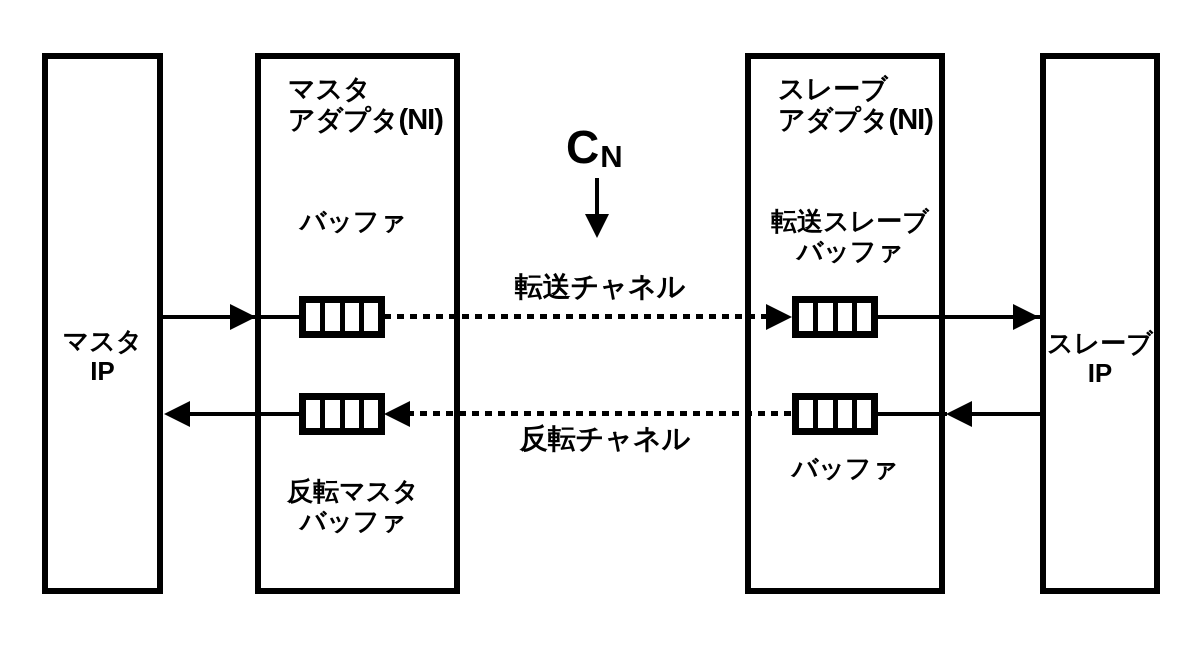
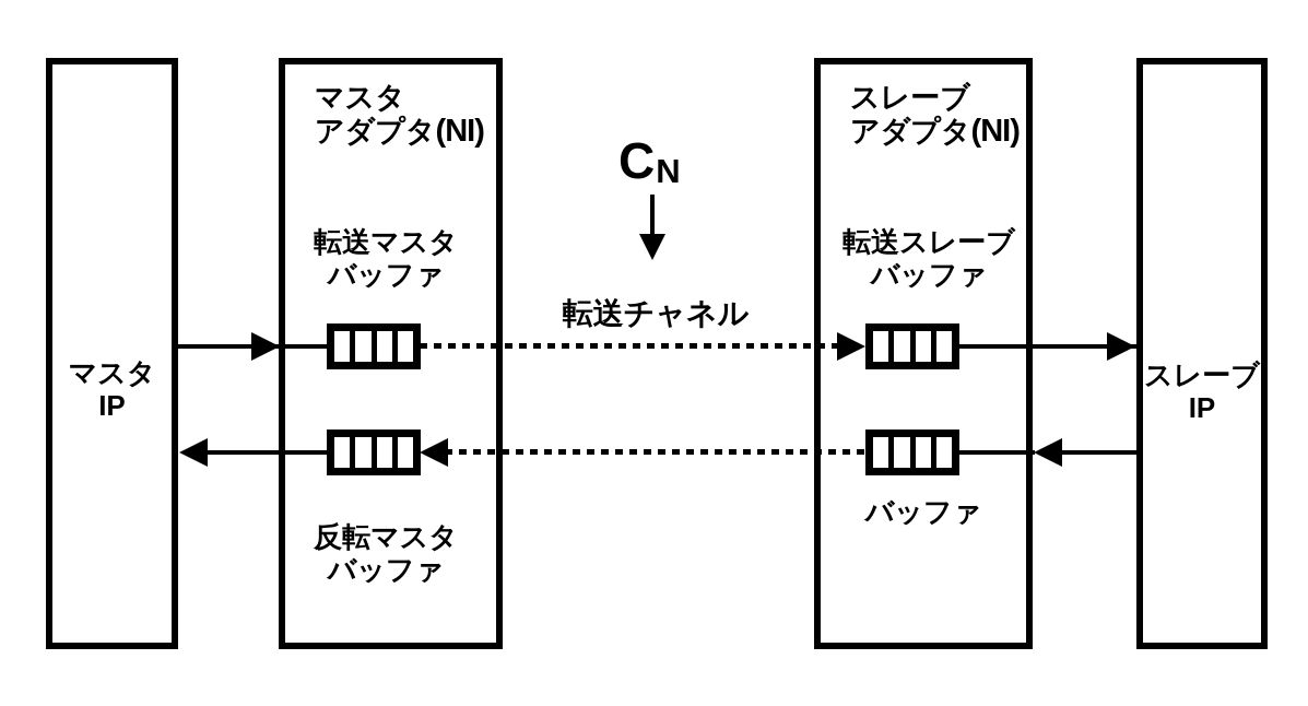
  マスタ
  IP
  スレーブ
  IP
  マスタ
  アダプタ(NI)
  スレーブ
  アダプタ(NI)
+ 転送マスタ
  バッファ
  反転マスタ
  バッファ
  転送スレーブ
  バッファ
  バッファ
  C
  N
  転送チャネル
- 反転チャネル
